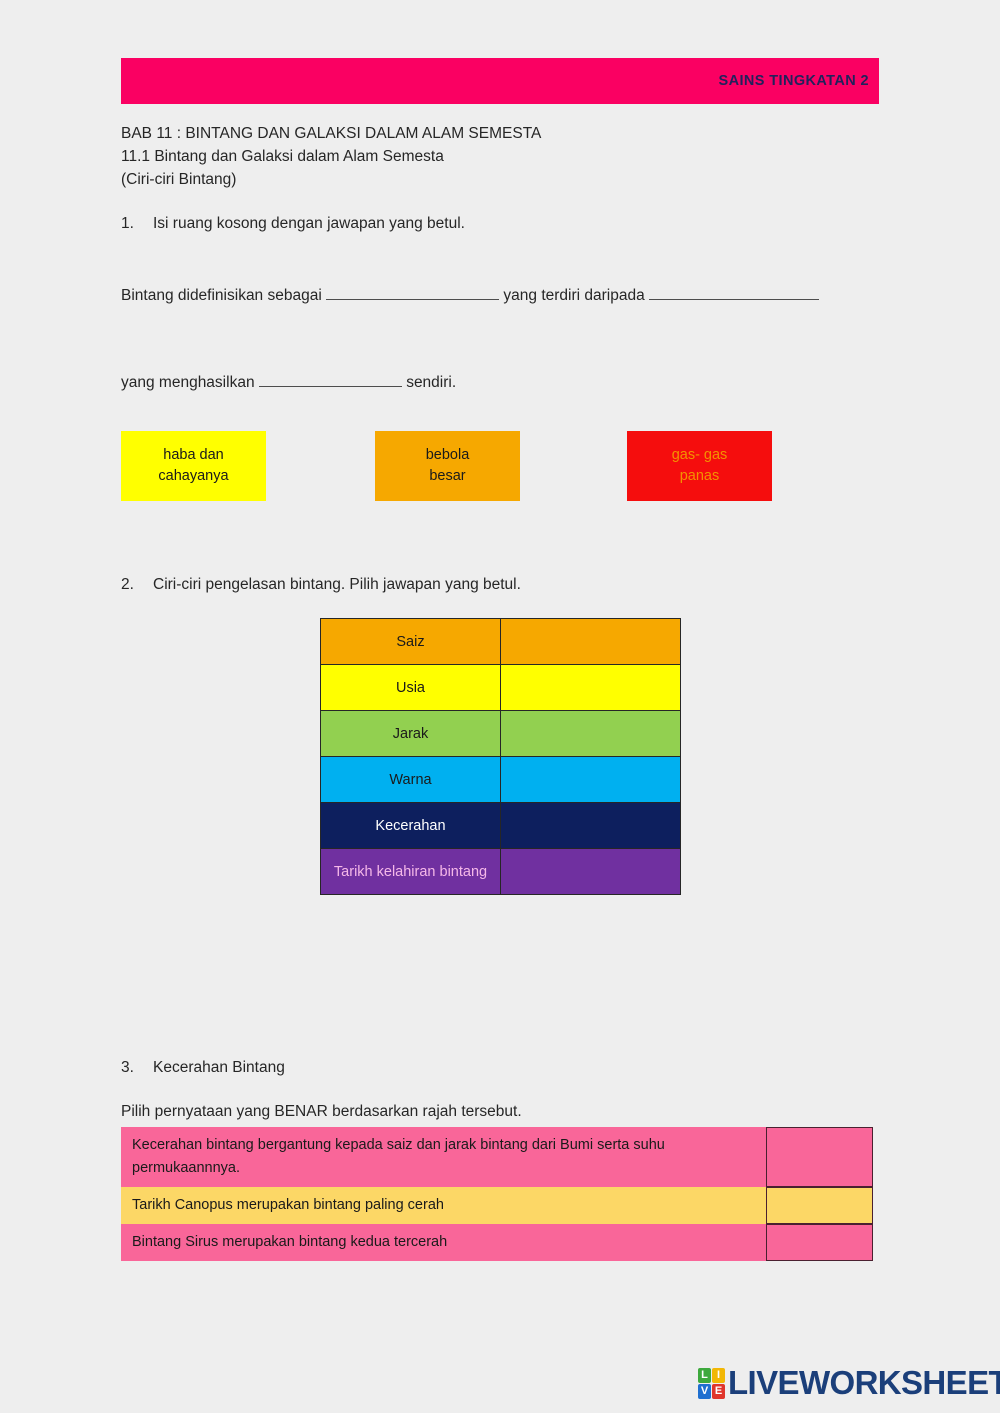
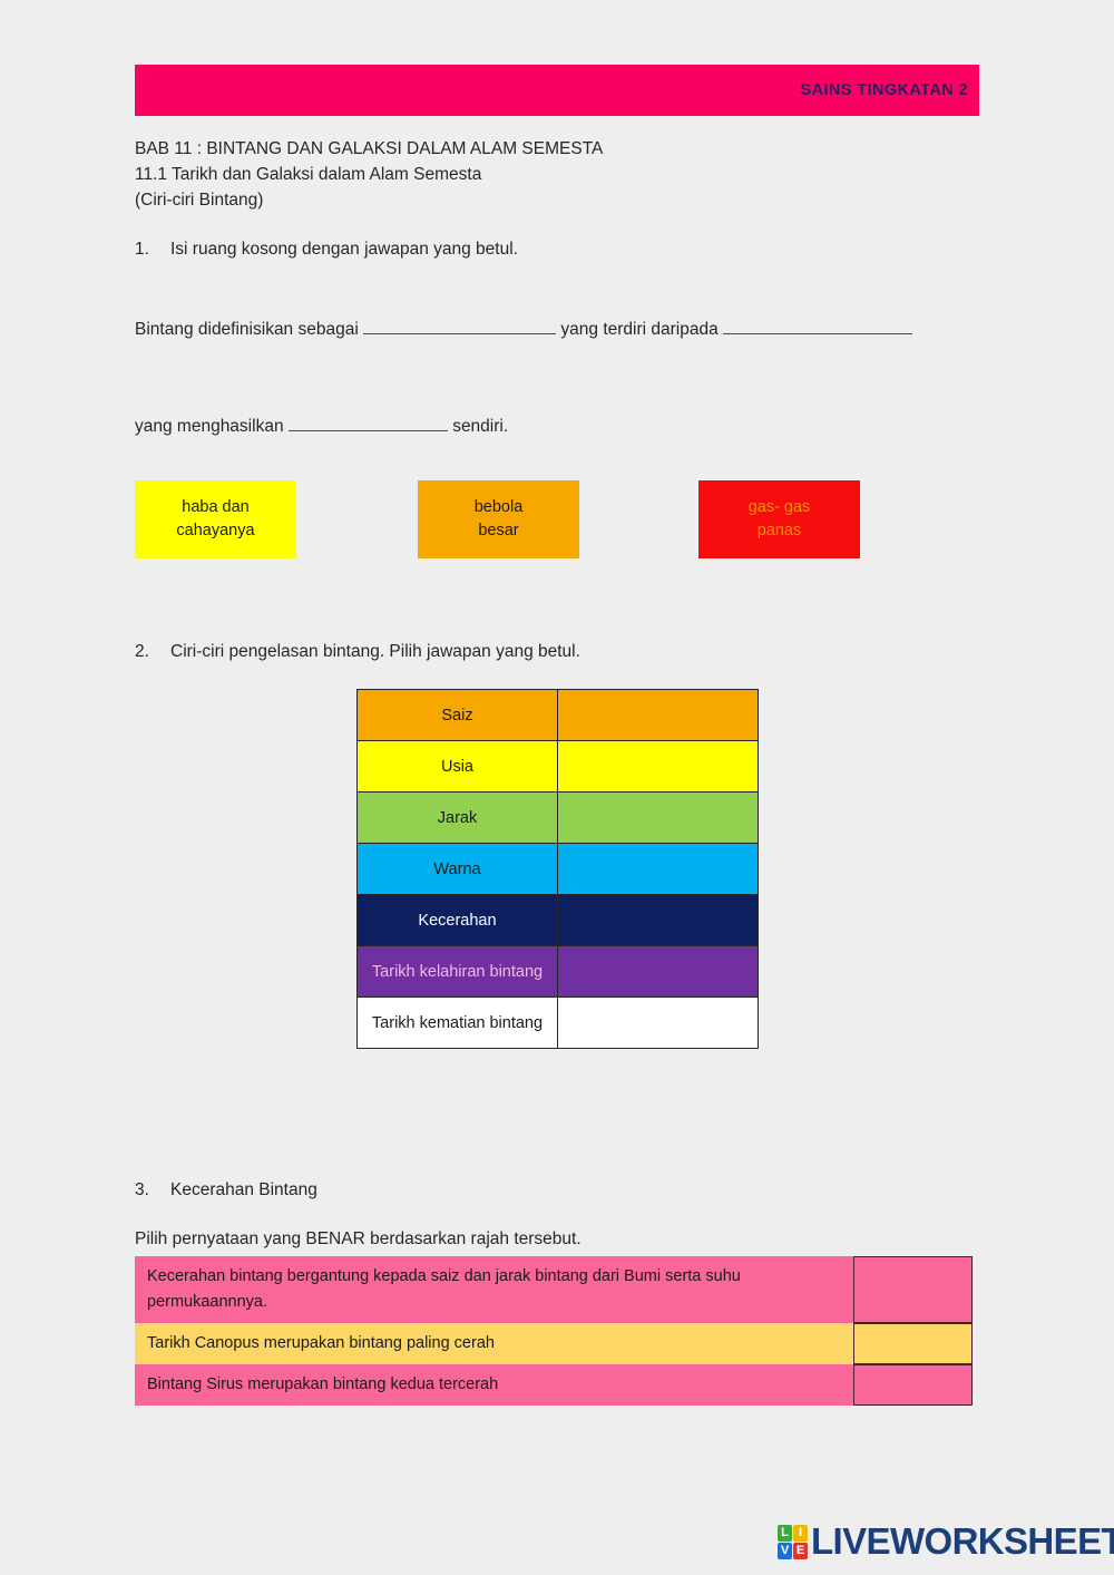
  SAINS TINGKATAN 2
  BAB 11 : BINTANG DAN GALAKSI DALAM ALAM SEMESTA
- 11.1 Bintang dan Galaksi dalam Alam Semesta
+ 11.1 Tarikh dan Galaksi dalam Alam Semesta
  (Ciri-ciri Bintang)
  1. Isi ruang kosong dengan jawapan yang betul.
  Bintang didefinisikan sebagai yang terdiri daripada
  yang menghasilkan sendiri.
  haba dan
  cahayanya
  bebola
  besar
  gas- gas
  panas
  2. Ciri-ciri pengelasan bintang. Pilih jawapan yang betul.
  Saiz
  Usia
  Jarak
  Warna
  Kecerahan
  Tarikh kelahiran bintang
+ Tarikh kematian bintang
  3. Kecerahan Bintang
  Pilih pernyataan yang BENAR berdasarkan rajah tersebut.
  Kecerahan bintang bergantung kepada saiz dan jarak bintang dari Bumi serta suhu permukaannnya.
  Tarikh Canopus merupakan bintang paling cerah
  Bintang Sirus merupakan bintang kedua tercerah
  L
  I
  V
  E
  LIVEWORKSHEET
